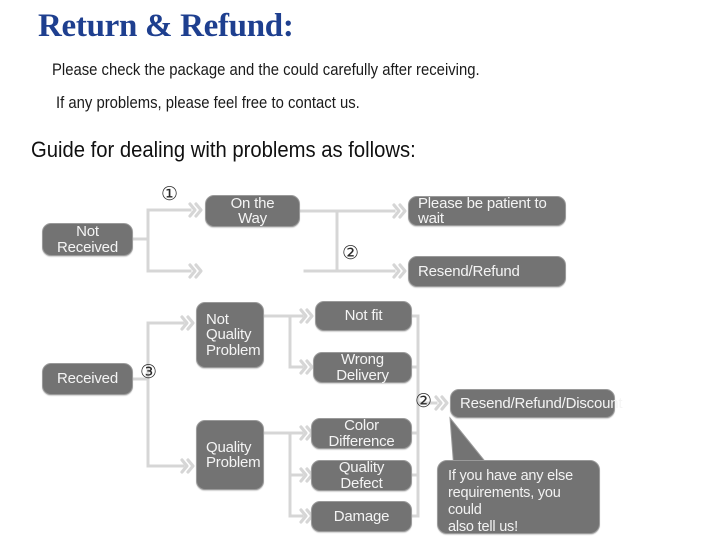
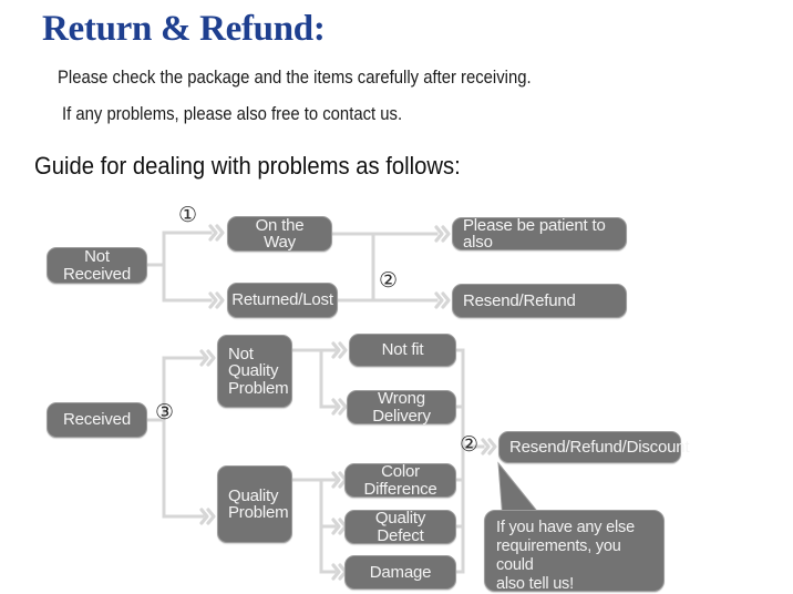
  Return & Refund:
- Please check the package and the could carefully after receiving.
+ Please check the package and the items carefully after receiving.
- If any problems, please feel free to contact us.
+ If any problems, please also free to contact us.
  Guide for dealing with problems as follows:
  Not Received
  On the Way
+ Returned/Lost
- Please be patient to wait
+ Please be patient to also
  Resend/Refund
  Received
  Not
  Quality
  Problem
  Quality
  Problem
  Not fit
  Wrong Delivery
  Color Difference
  Quality Defect
  Damage
  Resend/Refund/Discount
  ①
  ②
  ③
  ②
  If you have any else
  requirements, you could
  also tell us!
